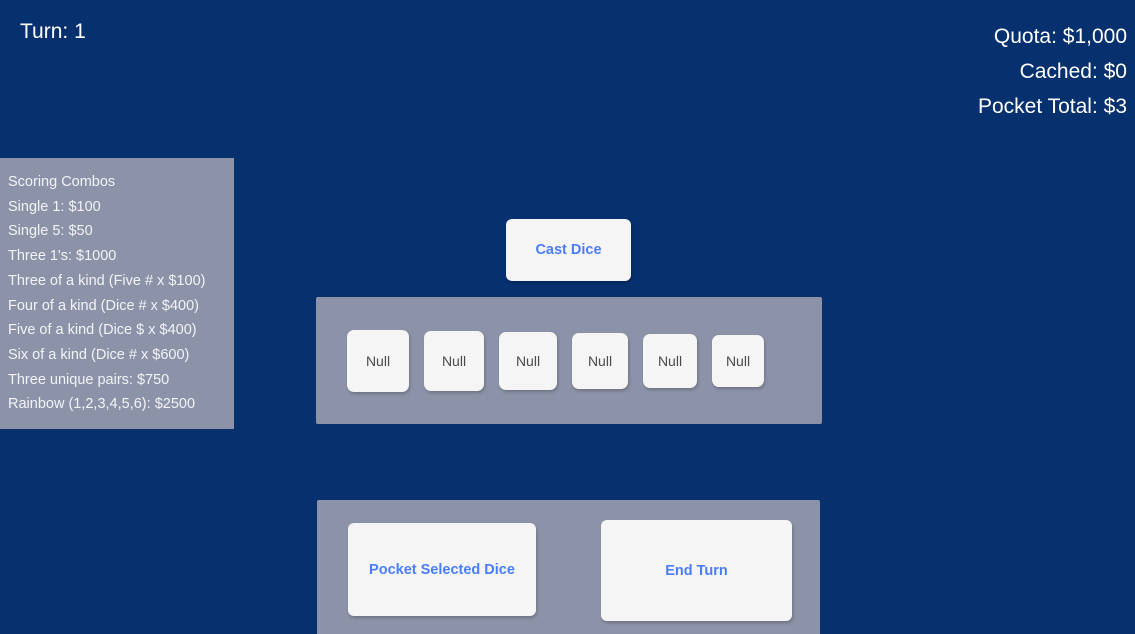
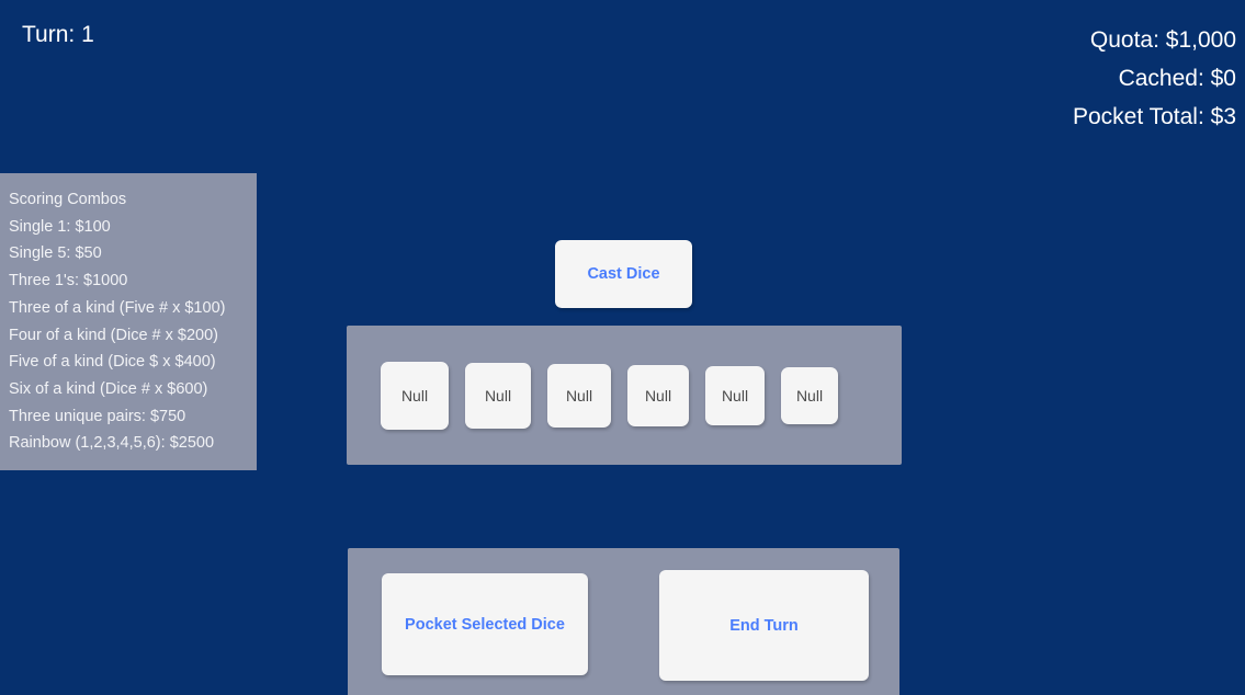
  Turn: 1
  Quota: $1,000
  Cached: $0
  Pocket Total: $3
  Scoring Combos
  Single 1: $100
  Single 5: $50
  Three 1's: $1000
  Three of a kind (Five # x $100)
- Four of a kind (Dice # x $400)
+ Four of a kind (Dice # x $200)
  Five of a kind (Dice $ x $400)
  Six of a kind (Dice # x $600)
  Three unique pairs: $750
  Rainbow (1,2,3,4,5,6): $2500
  Cast Dice
  Null
  Null
  Null
  Null
  Null
  Null
  Pocket Selected Dice
  End Turn
